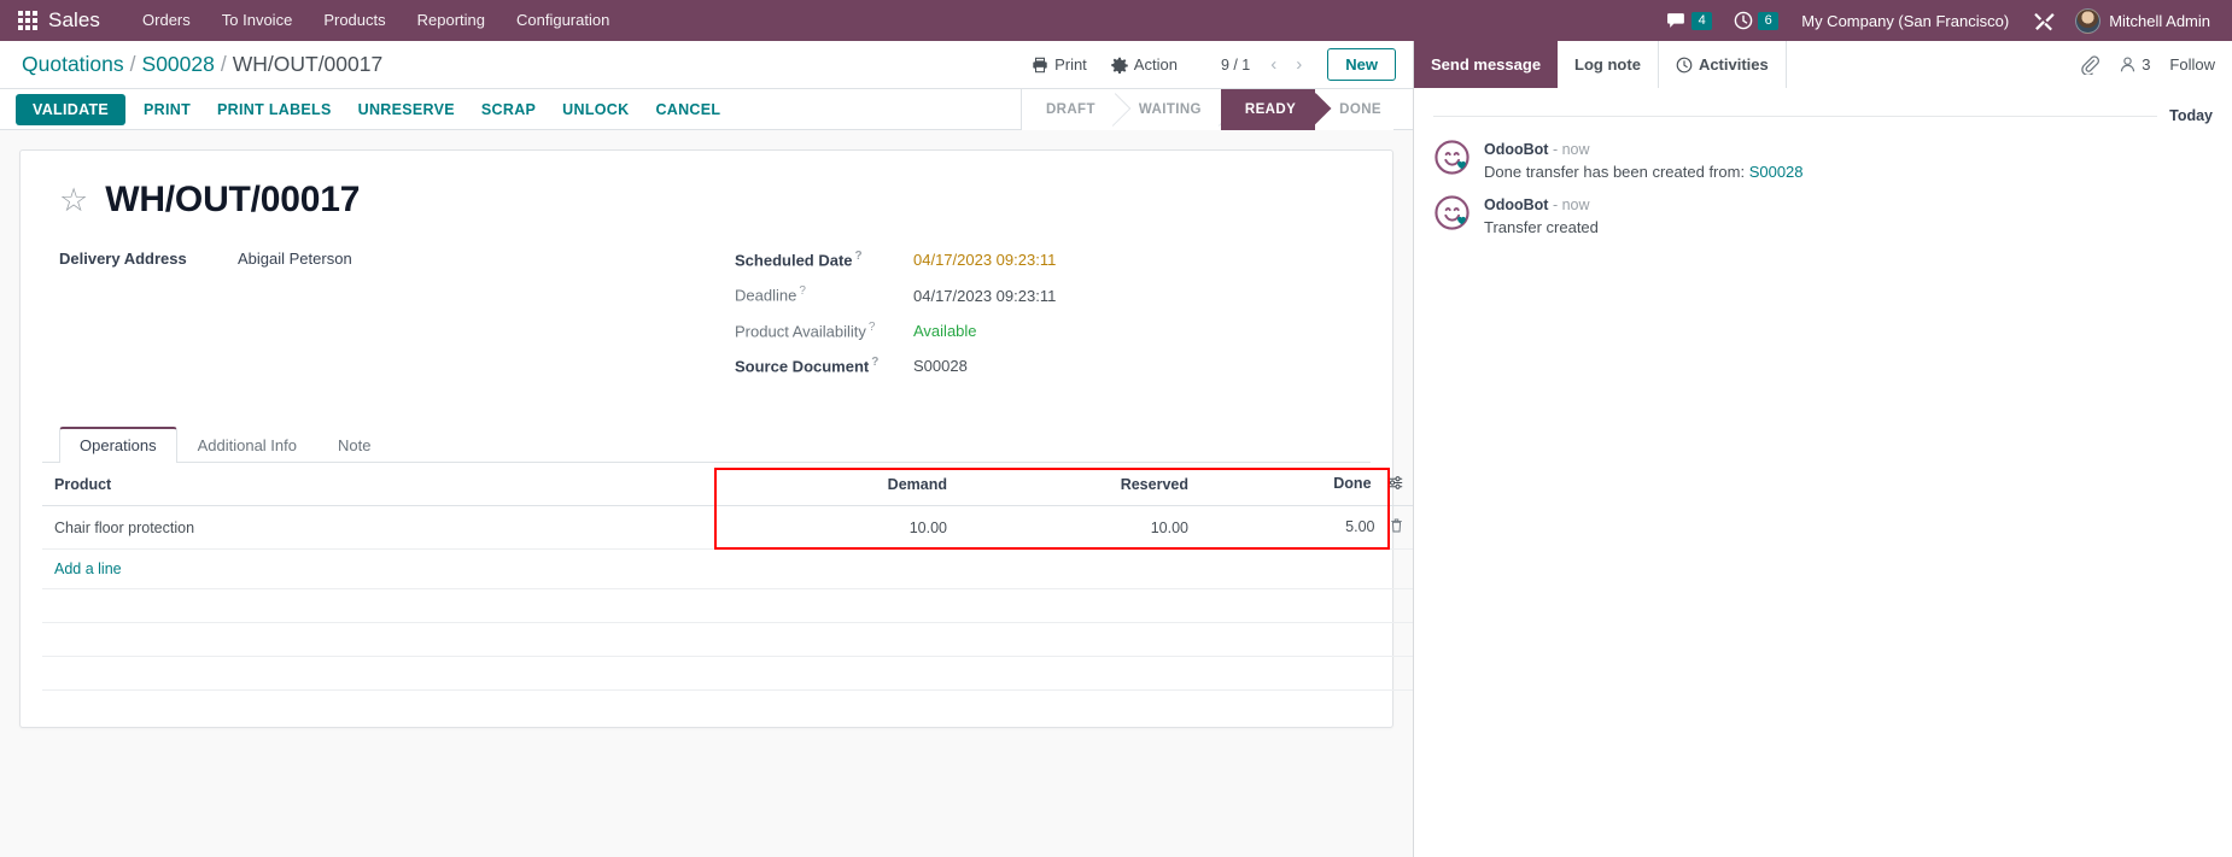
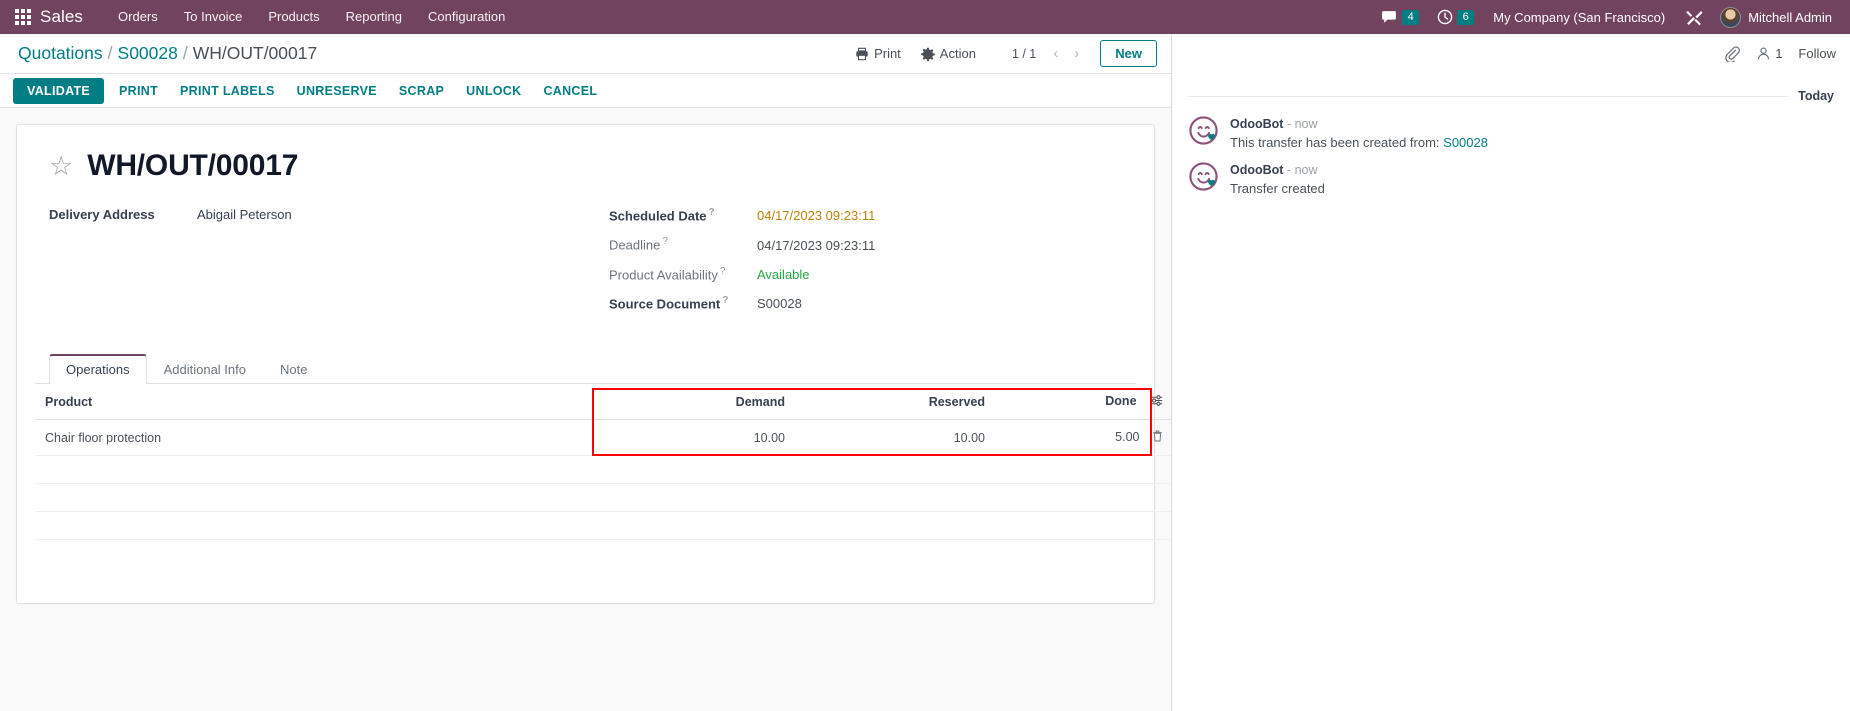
  Sales
  Orders
  To Invoice
  Products
  Reporting
  Configuration
  4
  6
  My Company (San Francisco)
  Mitchell Admin
  Quotations
  /
  S00028
  /
  WH/OUT/00017
  Print
  Action
- 9 / 1
+ 1 / 1
  ‹
  ›
  New
  VALIDATE
  PRINT
  PRINT LABELS
  UNRESERVE
  SCRAP
  UNLOCK
  CANCEL
- DRAFT
- WAITING
- READY
- DONE
  ☆
  WH/OUT/00017
  Delivery Address
  Abigail Peterson
  Scheduled Date ?
  04/17/2023 09:23:11
  Deadline ?
  04/17/2023 09:23:11
  Product Availability ?
  Available
  Source Document ?
  S00028
  Operations
  Additional Info
  Note
  Product	Demand	Reserved	Done
  Chair floor protection	10.00	10.00	5.00
- Add a line
- Send message
- Log note
- Activities
- 3
+ 1
  Follow
  Today
  OdooBot - now
- Done transfer has been created from: S00028
+ This transfer has been created from: S00028
  OdooBot - now
  Transfer created
